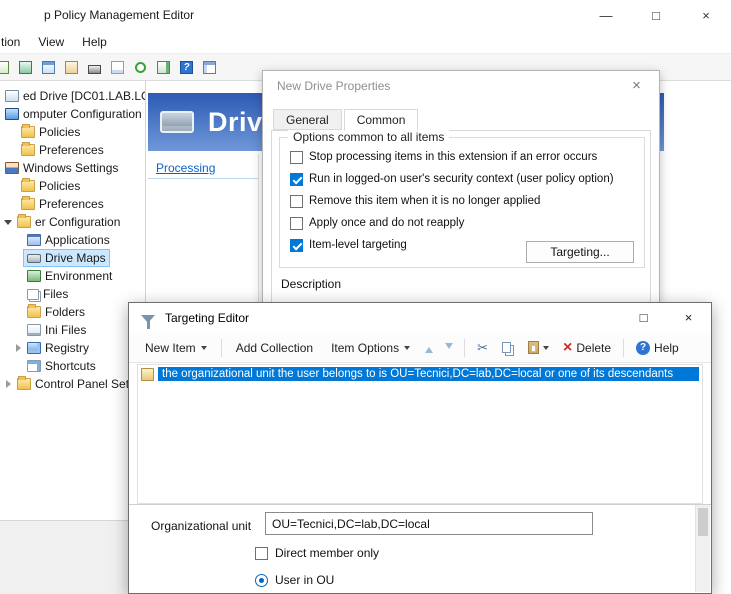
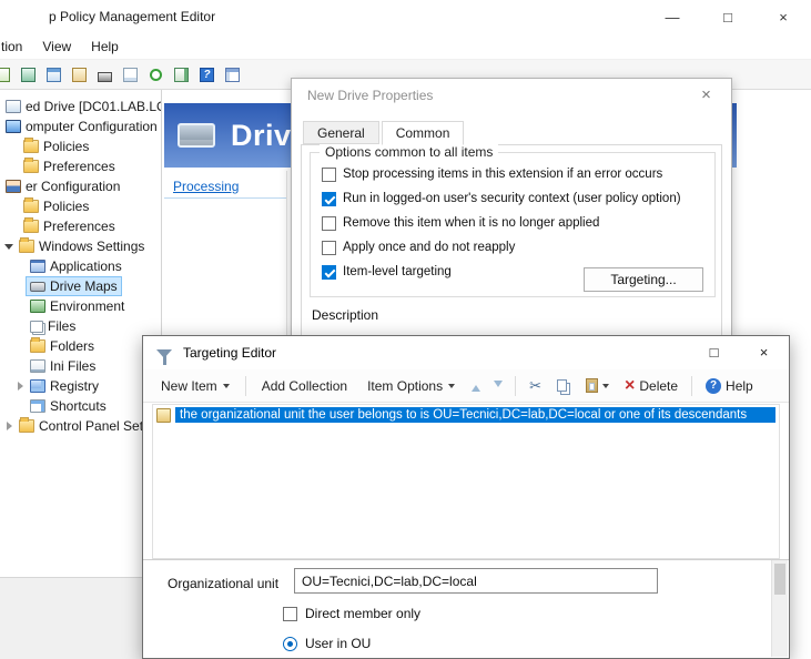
  p Policy Management Editor
  —
  □
  ×
  tion
  View
  Help
  ed Drive [DC01.LAB.L
  omputer Configuration
  Policies
  Preferences
- Windows Settings
+ er Configuration
  Policies
  Preferences
- er Configuration
+ Windows Settings
  Applications
  Drive Maps
  Environment
  Files
  Folders
  Ini Files
  Registry
  Shortcuts
  Control Panel Se
  Processing
  New Drive Properties
  ×
  General
  Common
  Options common to all items
  Stop processing items in this extension if an error occurs
  Run in logged-on user's security context (user policy option)
  Remove this item when it is no longer applied
  Apply once and do not reapply
  Item-level targeting
  Targeting...
  Description
  Targeting Editor
  □
  ×
  New Item
  Add Collection
  Item Options
  ✂
  ×
  Delete
  ?
  Help
  the organizational unit the user belongs to is OU=Tecnici,DC=lab,DC=local or one of its descendants
  Organizational unit
  OU=Tecnici,DC=lab,DC=local
  Direct member only
  User in OU
